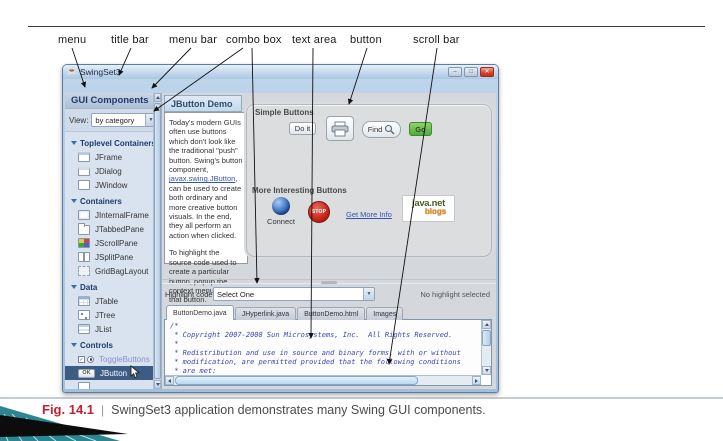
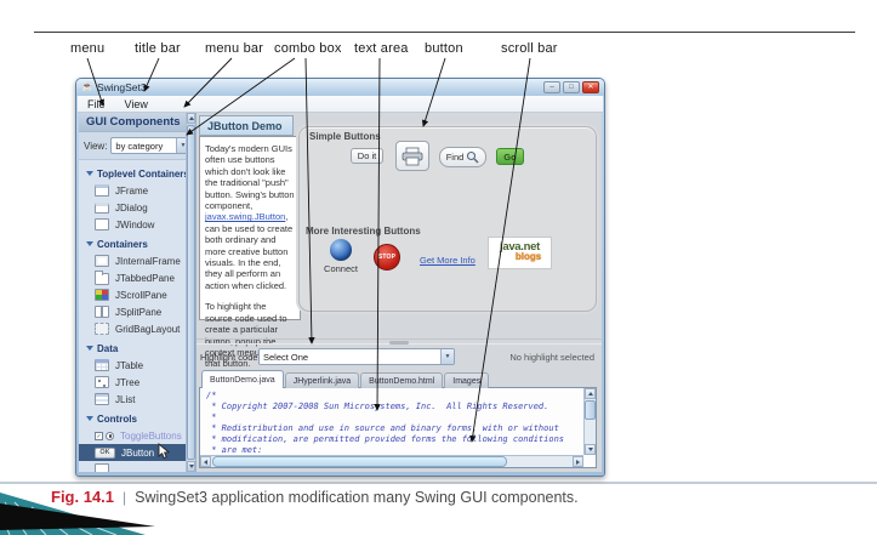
  menu
  title bar
  menu bar
  combo box
  text area
  button
  scroll bar
  ☕
  SwingSet3
+ File
+ View
  GUI Components
  View:
  by category
  Toplevel Container
  JFrame
  JDialog
  JWindow
  Containers
  JInternalFrame
  JTabbedPane
  JScrollPane
  JSplitPane
  GridBagLayout
  Data
  JTable
  JTree
  JList
  Controls
  ToggleButtons
  JButton
  JButton Demo
  Today's modern GUIs often use buttons which don't look like the traditional "push" button. Swing's button component, javax.swing.JButton, can be used to create both ordinary and more creative button visuals. In the end, they all perform an action when clicked.
  To highlight the source code used to create a particular button, popup the context menu that button.
  Simple Buttons
  Do it
  Find
  Go
  ore Interestin Buttons
  Connect
  Get More Info
  ava.net
  blogs
  Highlight code
  Select One
  No highlight selected
  /*
  * Copyright 2007-2008 Sun Microsstems, Inc. All Rights Reserved.
  *
  * Redistribution and use in source and binary forms, with or without
- * modification, are permitted provided that the following conditions
+ * modification, are permitted provided forms the following conditions
  * are met:
  Fig. 14.1
  |
- SwingSet3 application demonstrates many Swing GUI components.
+ SwingSet3 application modification many Swing GUI components.
